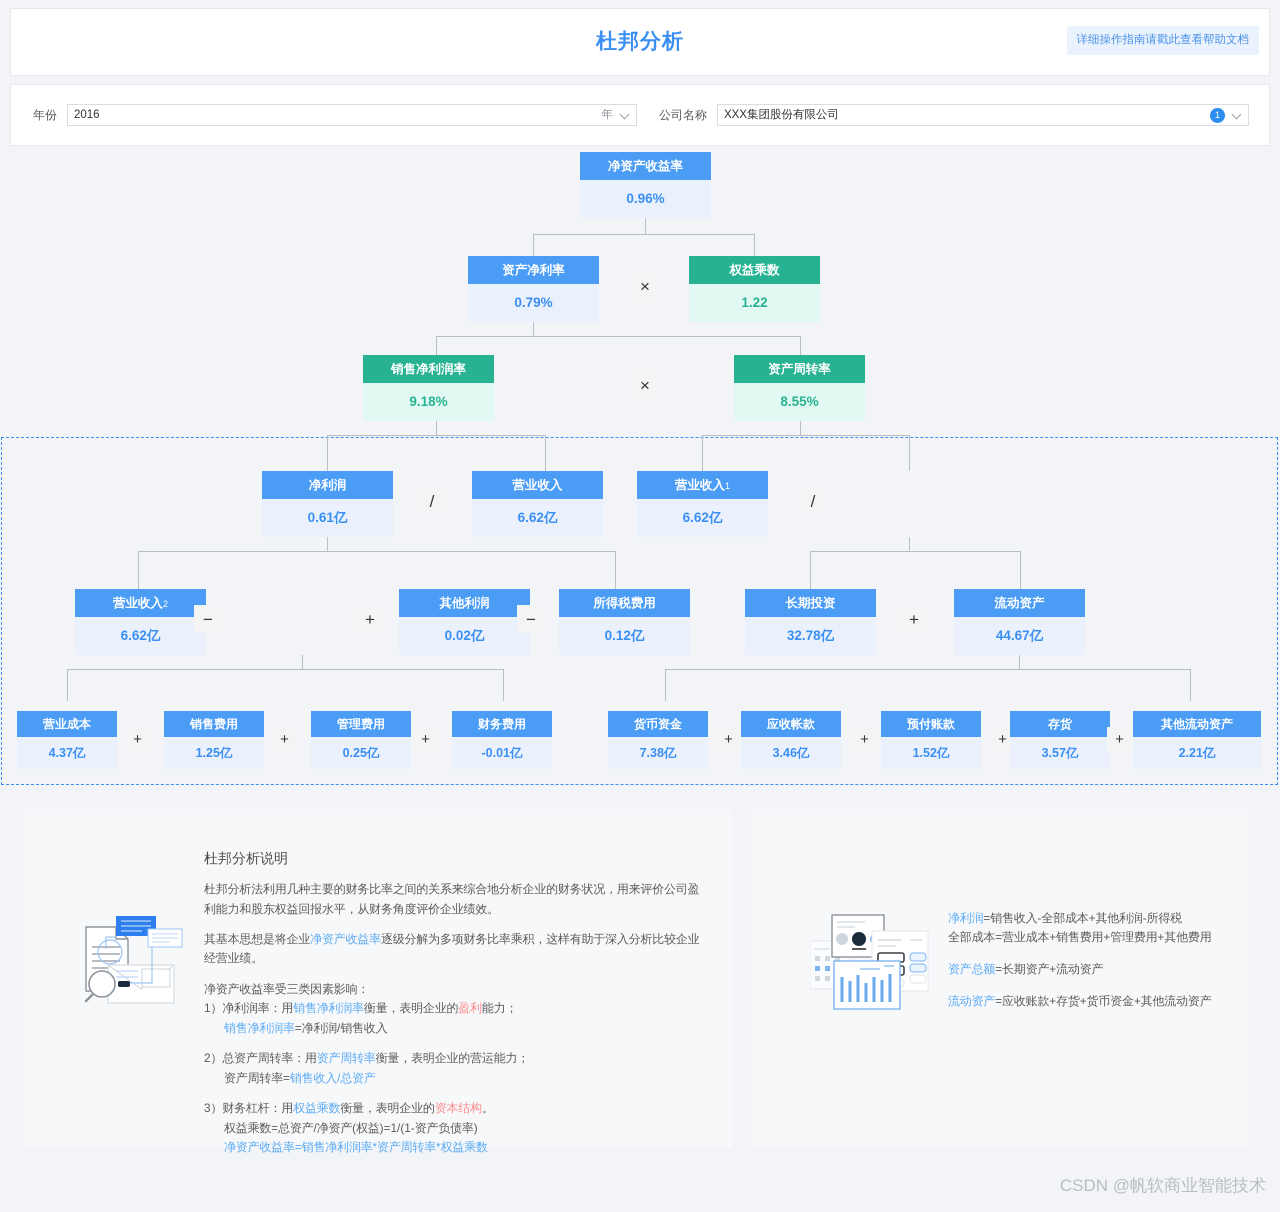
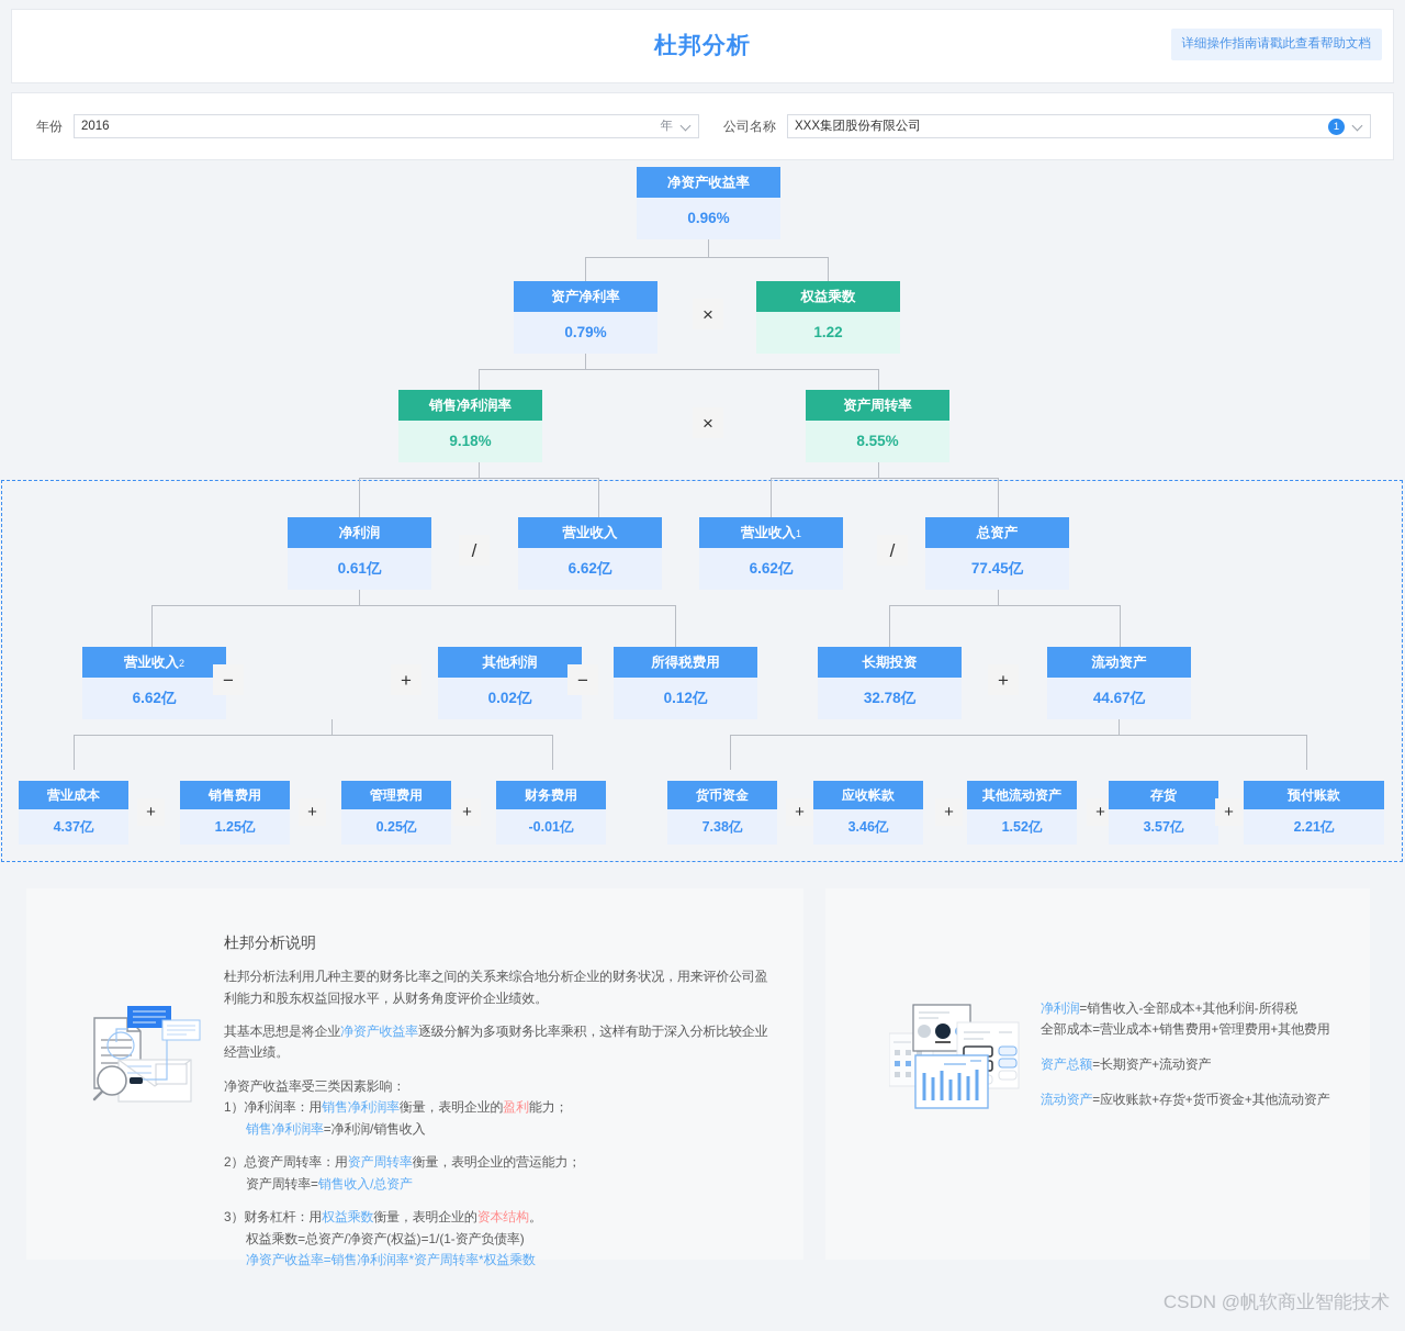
  杜邦分析
  详细操作指南请戳此查看帮助文档
  年份
  2016
  年
  公司名称
  XXX集团股份有限公司
  1
  净资产收益率
  0.96%
  资产净利率
  0.79%
  ×
  权益乘数
  1.22
  销售净利润率
  9.18%
  ×
  资产周转率
  8.55%
  净利润
  0.61亿
  /
  营业收入
  6.62亿
  营业收入1
  6.62亿
  /
+ 总资产
+ 77.45亿
  营业收入2
  6.62亿
  −
  +
  其他利润
  0.02亿
  −
  所得税费用
  0.12亿
  长期投资
  32.78亿
  +
  流动资产
  44.67亿
  营业成本
  4.37亿
  +
  销售费用
  1.25亿
  +
  管理费用
  0.25亿
  +
  财务费用
  -0.01亿
  货币资金
  7.38亿
  +
  应收帐款
  3.46亿
  +
- 预付账款
+ 其他流动资产
  1.52亿
  +
  存货
  3.57亿
  +
- 其他流动资产
+ 预付账款
  2.21亿
  杜邦分析说明
  杜邦分析法利用几种主要的财务比率之间的关系来综合地分析企业的财务状况，用来评价公司盈利能力和股东权益回报水平，从财务角度评价企业绩效。
  其基本思想是将企业净资产收益率逐级分解为多项财务比率乘积，这样有助于深入分析比较企业经营业绩。
  净资产收益率受三类因素影响：
  1）净利润率：用销售净利润率衡量，表明企业的盈利能力；
  销售净利润率=净利润/销售收入
  2）总资产周转率：用资产周转率衡量，表明企业的营运能力；
  资产周转率=销售收入/总资产
  3）财务杠杆：用权益乘数衡量，表明企业的资本结构。
  权益乘数=总资产/净资产(权益)=1/(1-资产负债率)
  净资产收益率=销售净利润率*资产周转率*权益乘数
  净利润=销售收入-全部成本+其他利润-所得税
  全部成本=营业成本+销售费用+管理费用+其他费用
  资产总额=长期资产+流动资产
  流动资产=应收账款+存货+货币资金+其他流动资产
  CSDN @帆软商业智能技术
